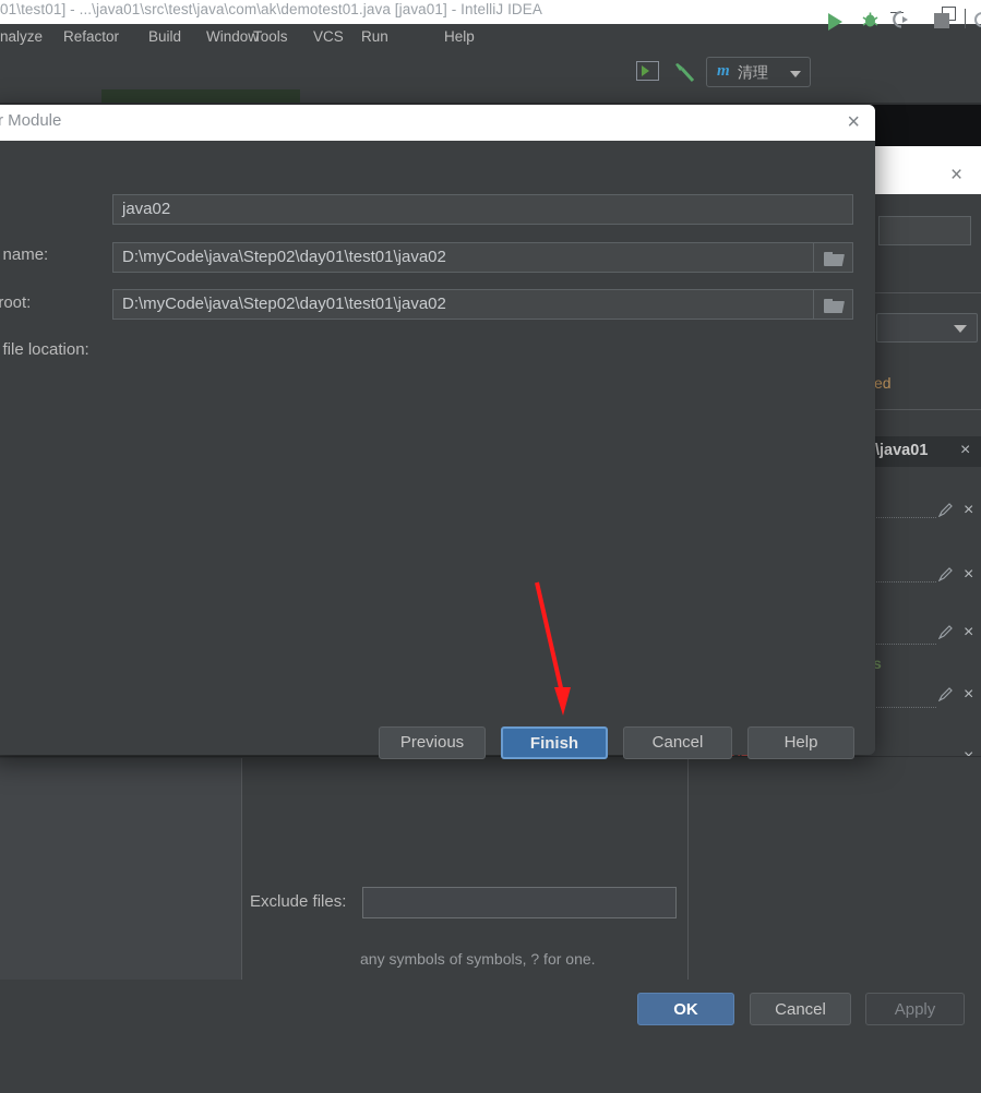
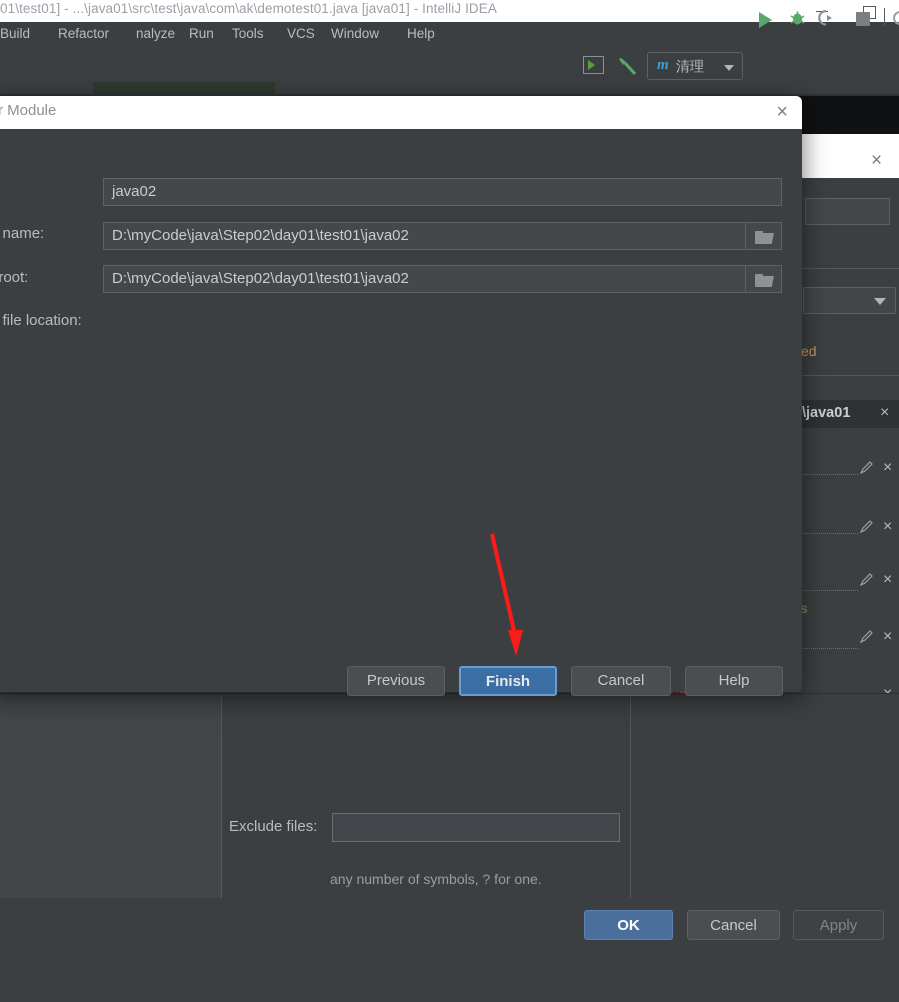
  01\test01] - ...\java01\src\test\java\com\ak\demotest01.java [java01] - IntelliJ IDEA
- nalyze
+ Build
  Refactor
- Build
+ nalyze
- Window
+ Run
  Tools
  VCS
- Run
+ Window
  Help
  m
  清理
  ×
  ed
  \java01
  ×
  ×
  ×
  ×
  s
  ×
  Exclude files:
- any symbols of symbols, ? for one.
+ any number of symbols, ? for one.
  OK
  Cancel
  Apply
  r Module
  ×
  name:
  java02
  root:
  D:\myCode\java\Step02\day01\test01\java02
  file location:
  D:\myCode\java\Step02\day01\test01\java02
  Previous
  Finish
  Cancel
  Help
